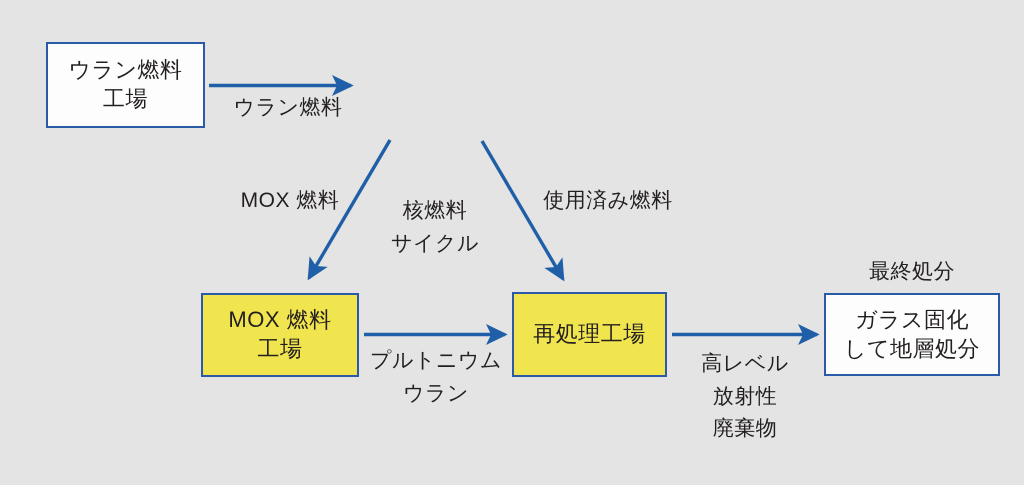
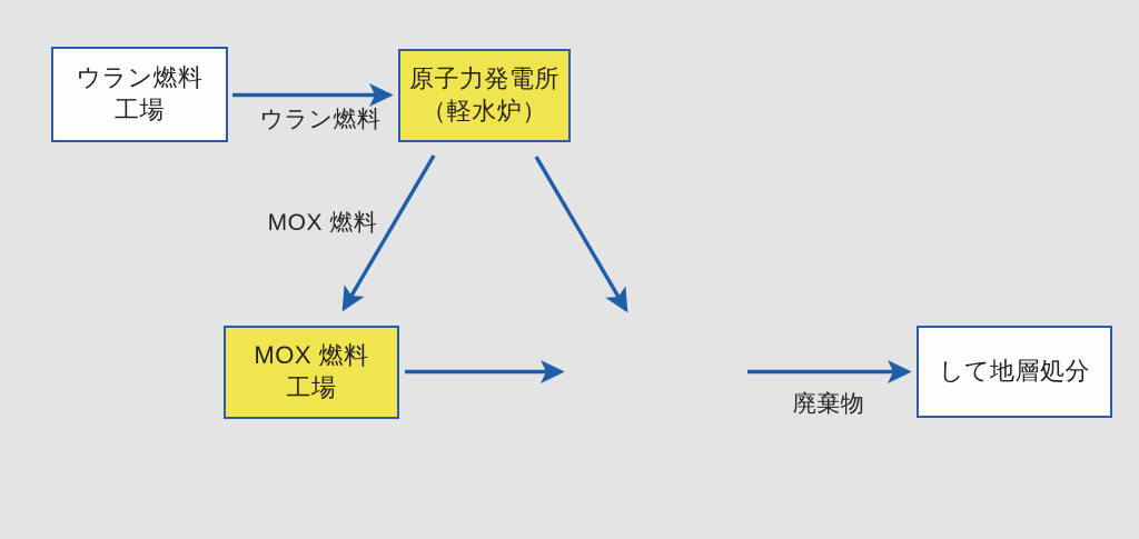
  ウラン燃料
  工場
+ 原子力発電所
+ （軽水炉）
  MOX 燃料
  工場
- 再処理工場
- ガラス固化
  して地層処分
  ウラン燃料
  MOX 燃料
- 核燃料
- サイクル
- 使用済み燃料
- プルトニウム
- ウラン
- 高レベル
- 放射性
  廃棄物
- 最終処分
